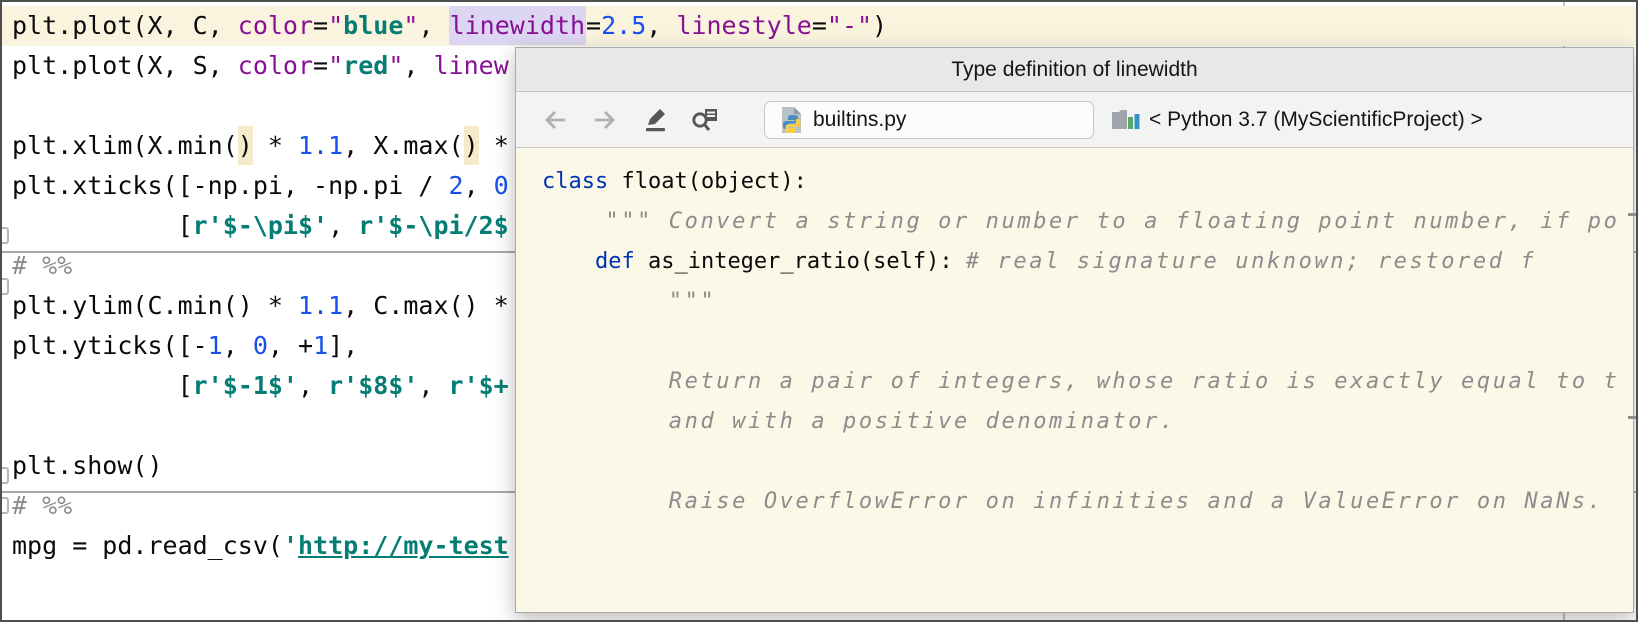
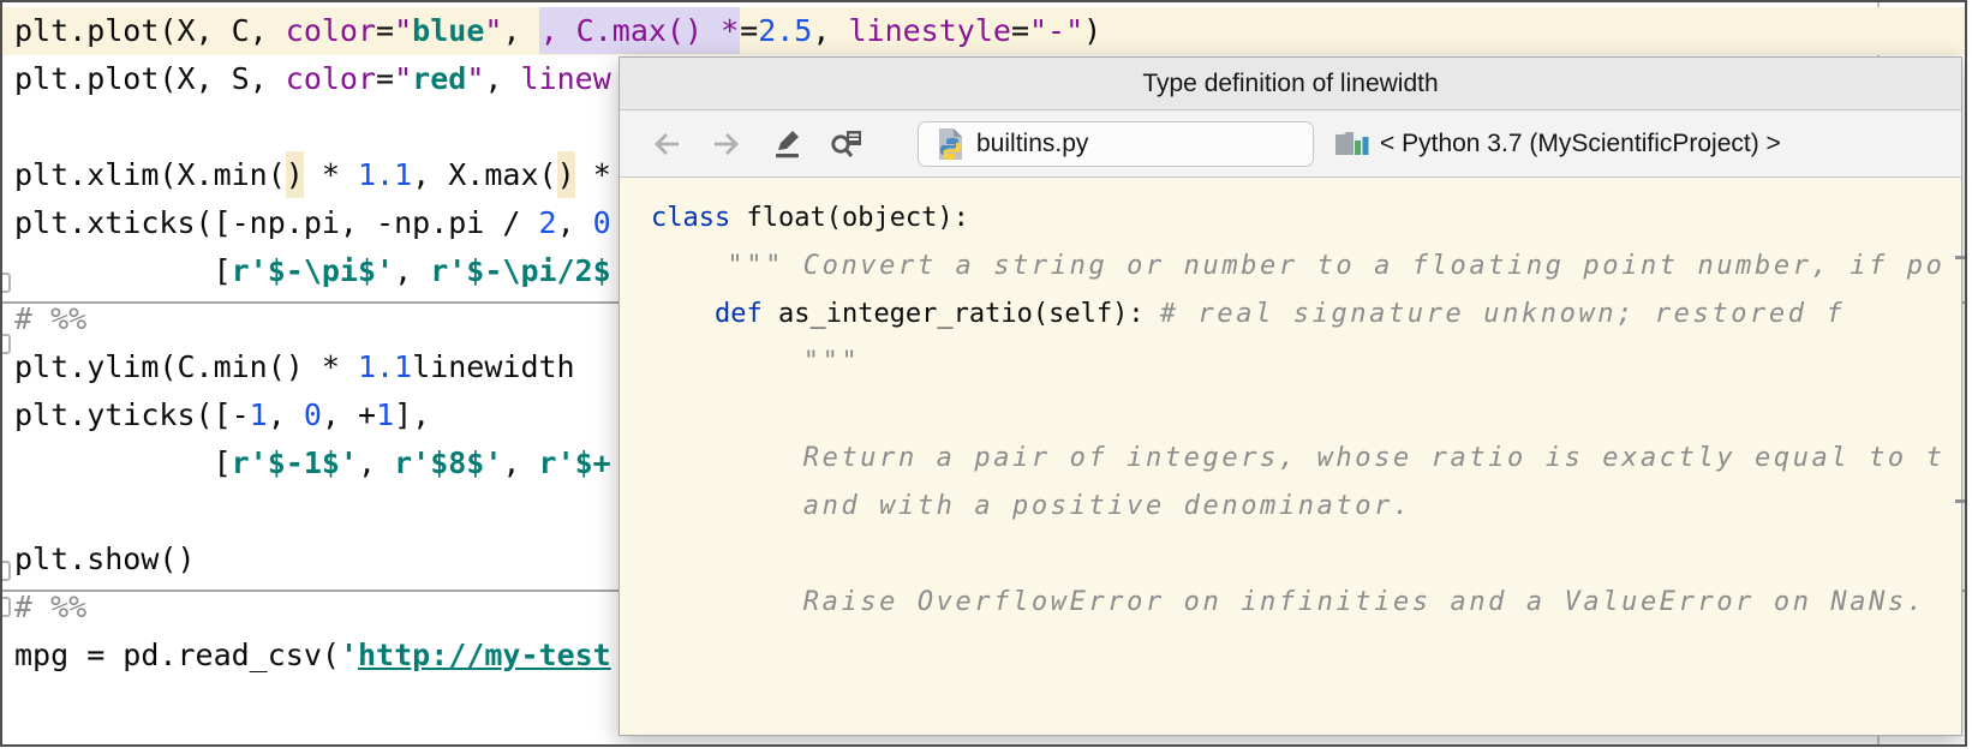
- plt.plot(X, C, color="blue", linewidth=2.5, linestyle="-")
+ plt.plot(X, C, color="blue", , C.max() *=2.5, linestyle="-")
  plt.plot(X, S, color="red", linew
  plt.xlim(X.min() * 1.1, X.max() *
  plt.xticks([-np.pi, -np.pi / 2, 0
  [r'$-\pi$', r'$-\pi/2$
  # %%
- plt.ylim(C.min() * 1.1, C.max() *
+ plt.ylim(C.min() * 1.1linewidth
  plt.yticks([-1, 0, +1],
  [r'$-1$', r'$8$', r'$+
  plt.show()
  # %%
  mpg = pd.read_csv('http://my-test
  Type definition of linewidth
  builtins.py
  < Python 3.7 (MyScientificProject) >
  class float(object):
  """ Convert a string or number to a floating point number, if po
  def as_integer_ratio(self): # real signature unknown; restored f
  """
  Return a pair of integers, whose ratio is exactly equal to t
  and with a positive denominator.
  Raise OverflowError on infinities and a ValueError on NaNs.
